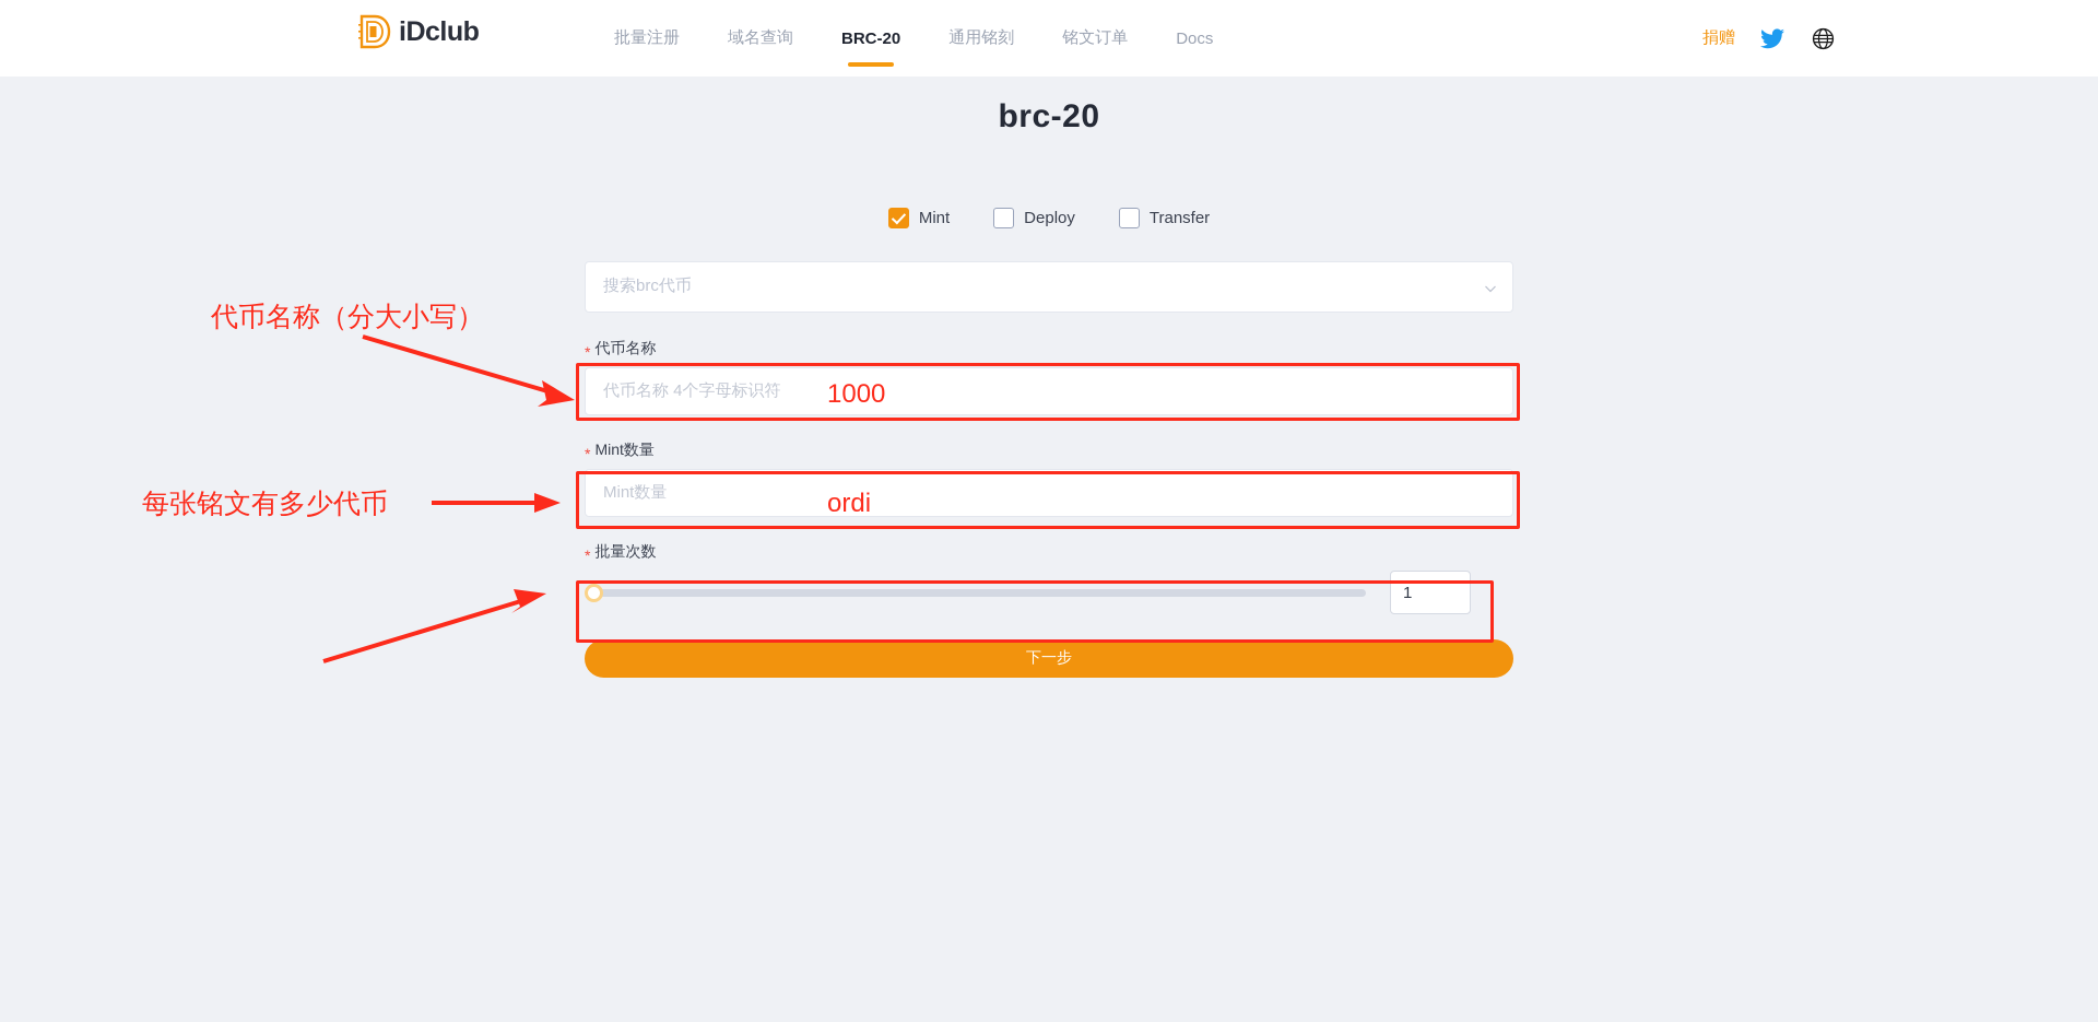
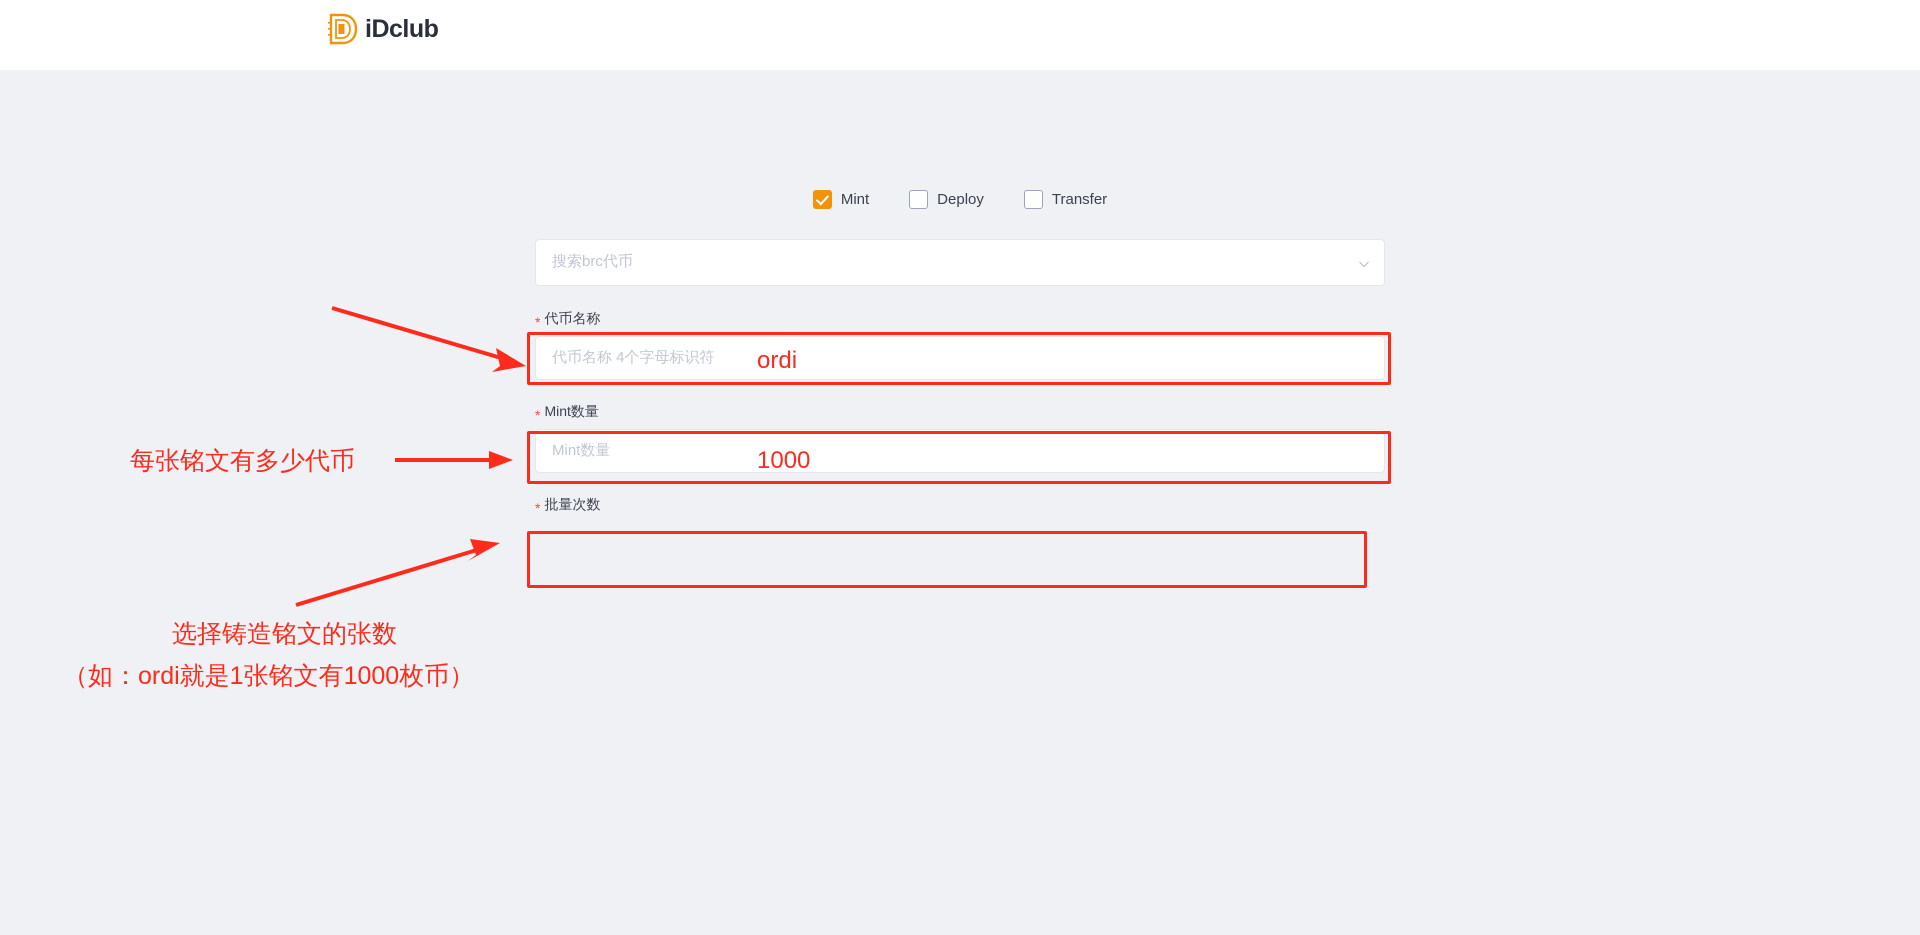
  iDclub
- 批量注册
- 域名查询
- BRC-20
- 通用铭刻
- 铭文订单
- Docs
- 捐赠
- brc-20
  Mint
  Deploy
  Transfer
  搜索brc代币
  *
  代币名称
  代币名称 4个字母标识符
  *
  Mint数量
  Mint数量
  *
  批量次数
- 1
- 下一步
- 代币名称（分大小写）
- 1000
+ ordi
  每张铭文有多少代币
- ordi
+ 1000
+ 选择铸造铭文的张数
+ （如：ordi就是1张铭文有1000枚币）
